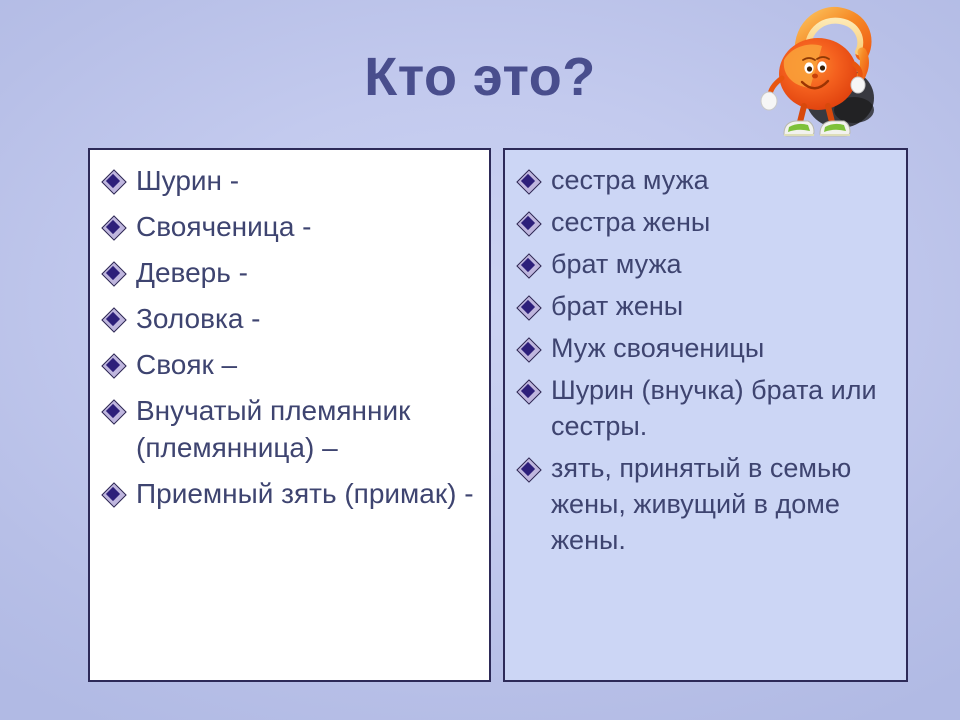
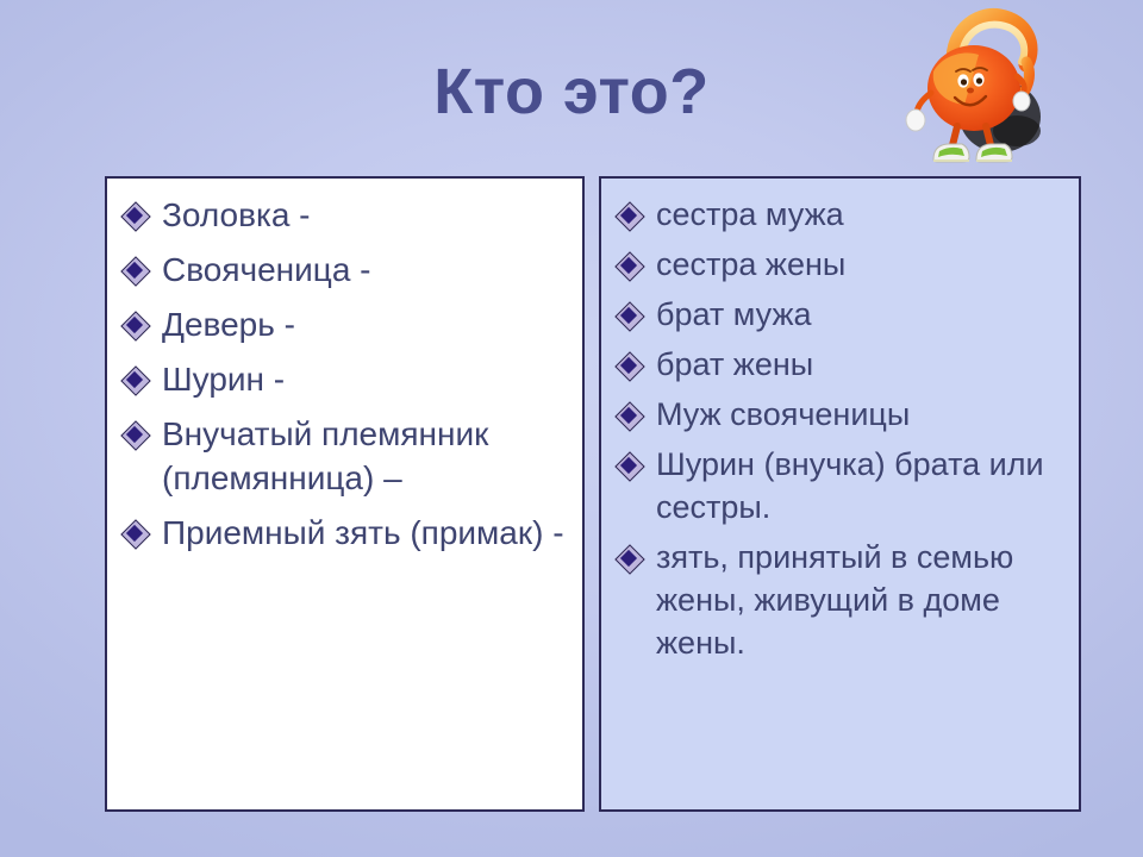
  Кто это?
- Шурин -
+ Золовка -
  Свояченица -
  Деверь -
- Золовка -
+ Шурин -
- Свояк –
  Внучатый племянник (племянница) –
  Приемный зять (примак) -
  сестра мужа
  сестра жены
  брат мужа
  брат жены
  Муж свояченицы
  Шурин (внучка) брата или сестры.
  зять, принятый в семью жены, живущий в доме жены.
